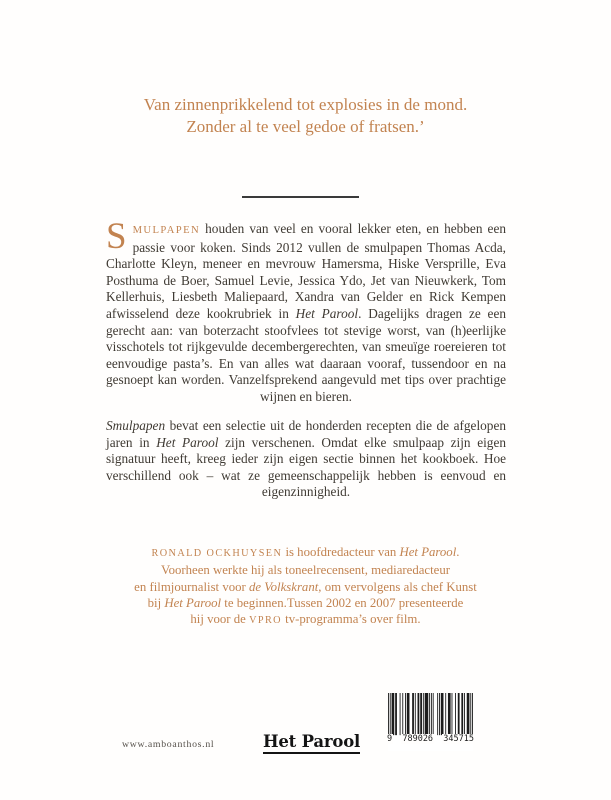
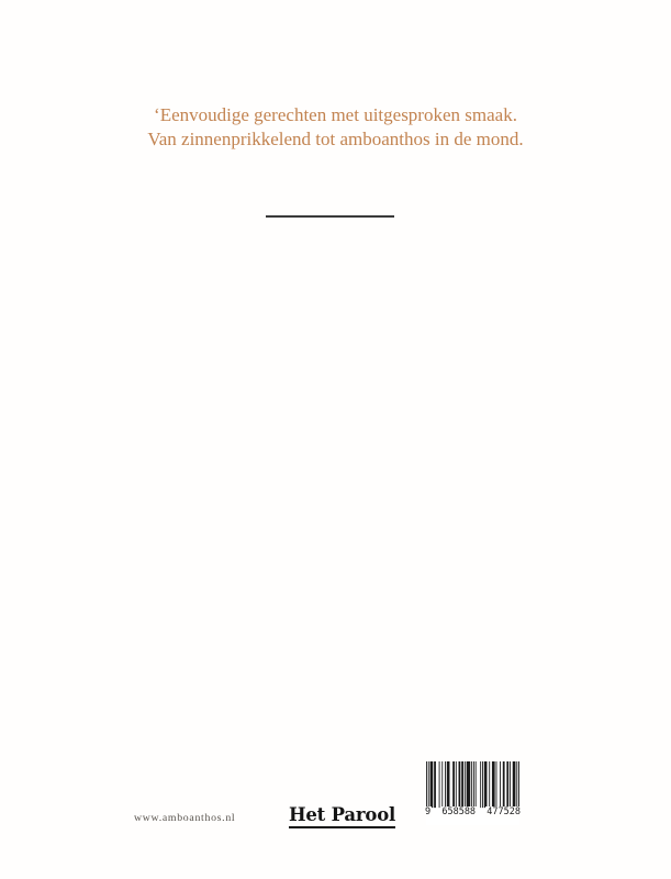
+ ‘Eenvoudige gerechten met uitgesproken smaak.
- Van zinnenprikkelend tot explosies in de mond.
+ Van zinnenprikkelend tot amboanthos in de mond.
- Zonder al te veel gedoe of fratsen.’
- S
- MULPAPEN houden van veel en vooral lekker eten, en hebben een passie voor koken. Sinds 2012 vullen de smulpapen Thomas Acda, Charlotte Kleyn, meneer en mevrouw Hamersma, Hiske Versprille, Eva Posthuma de Boer, Samuel Levie, Jessica Ydo, Jet van Nieuwkerk, Tom Kellerhuis, Liesbeth Maliepaard, Xandra van Gelder en Rick Kempen afwisselend deze kookrubriek in Het Parool. Dagelijks dragen ze een gerecht aan: van boterzacht stoofvlees tot stevige worst, van (h)eerlijke visschotels tot rijkgevulde decembergerechten, van smeuïge roereieren tot eenvoudige pasta’s. En van alles wat daaraan vooraf, tussendoor en na gesnoept kan worden. Vanzelfsprekend aangevuld met tips over prachtige wijnen en bieren.
- Smulpapen bevat een selectie uit de honderden recepten die de afgelopen jaren in Het Parool zijn verschenen. Omdat elke smulpaap zijn eigen signatuur heeft, kreeg ieder zijn eigen sectie binnen het kookboek. Hoe verschillend ook – wat ze gemeenschappelijk hebben is eenvoud en eigenzinnigheid.
- RONALD OCKHUYSEN is hoofdredacteur van Het Parool.
- Voorheen werkte hij als toneelrecensent, mediaredacteur
- en filmjournalist voor de Volkskrant, om vervolgens als chef Kunst
- bij Het Parool te beginnen.Tussen 2002 en 2007 presenteerde
- hij voor de VPRO tv-programma’s over film.
  www.amboanthos.nl
  Het Parool
  9
- 789026
+ 658588
- 345715
+ 477528
